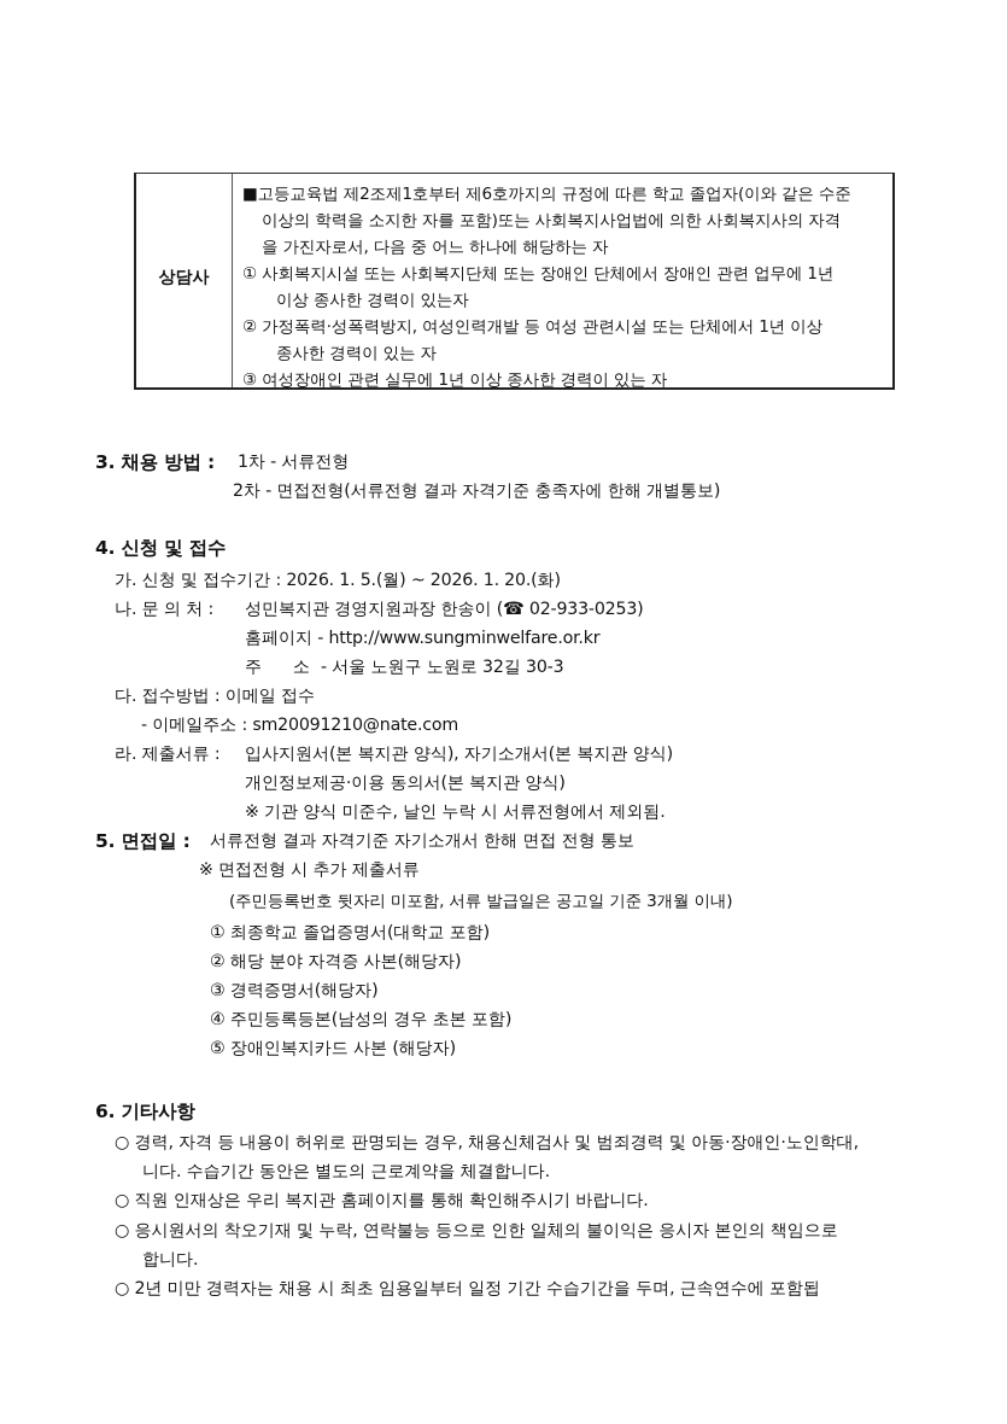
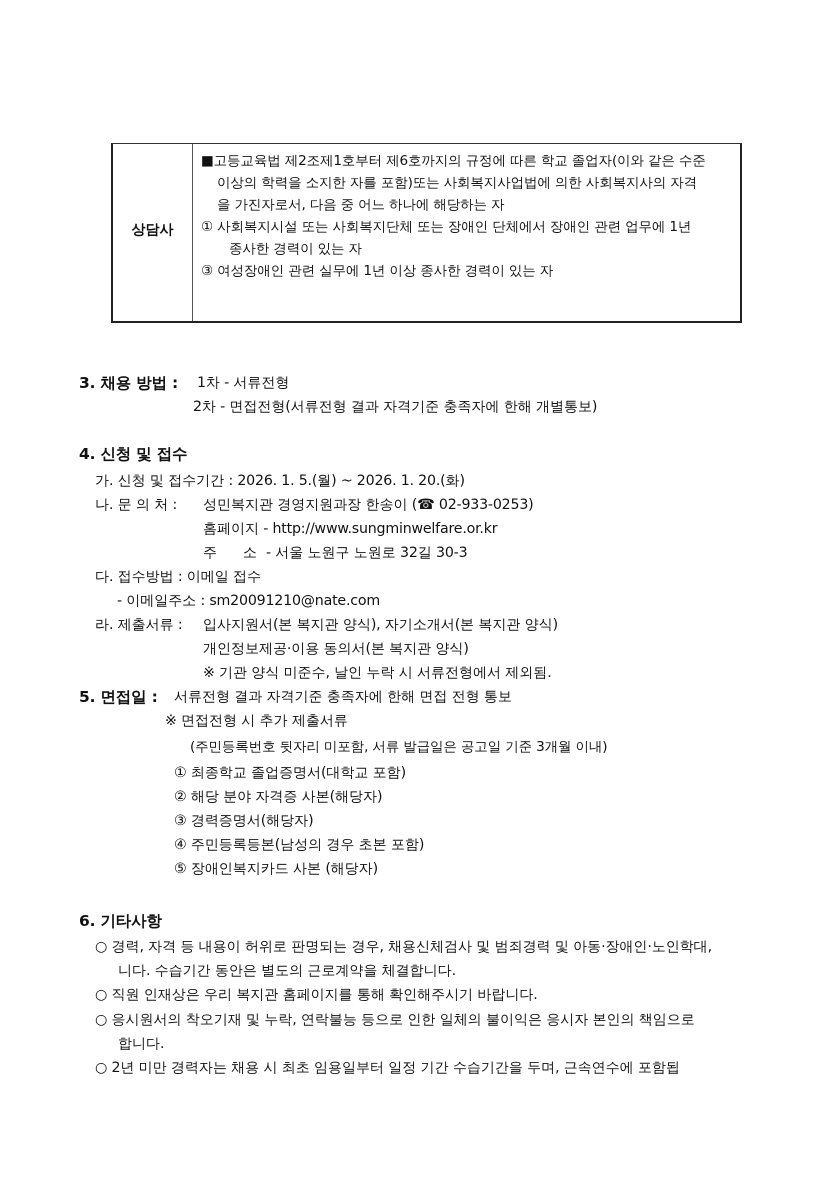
  상담사
  ■고등교육법 제2조제1호부터 제6호까지의 규정에 따른 학교 졸업자(이와 같은 수준
  이상의 학력을 소지한 자를 포함)또는 사회복지사업법에 의한 사회복지사의 자격
  을 가진자로서, 다음 중 어느 하나에 해당하는 자
  ① 사회복지시설 또는 사회복지단체 또는 장애인 단체에서 장애인 관련 업무에 1년
- 이상 종사한 경력이 있는자
- ② 가정폭력·성폭력방지, 여성인력개발 등 여성 관련시설 또는 단체에서 1년 이상
  종사한 경력이 있는 자
  ③ 여성장애인 관련 실무에 1년 이상 종사한 경력이 있는 자
  3. 채용 방법 :
  1차 - 서류전형
  2차 - 면접전형(서류전형 결과 자격기준 충족자에 한해 개별통보)
  4. 신청 및 접수
  가. 신청 및 접수기간 : 2026. 1. 5.(월) ~ 2026. 1. 20.(화)
  나. 문 의 처 :
  성민복지관 경영지원과장 한송이 (☎ 02-933-0253)
  홈페이지 - http://www.sungminwelfare.or.kr
  주 소
  - 서울 노원구 노원로 32길 30-3
  다. 접수방법 : 이메일 접수
  - 이메일주소 : sm20091210@nate.com
  라. 제출서류 :
  입사지원서(본 복지관 양식), 자기소개서(본 복지관 양식)
  개인정보제공·이용 동의서(본 복지관 양식)
  ※ 기관 양식 미준수, 날인 누락 시 서류전형에서 제외됨.
  5. 면접일 :
- 서류전형 결과 자격기준 자기소개서 한해 면접 전형 통보
+ 서류전형 결과 자격기준 충족자에 한해 면접 전형 통보
  ※ 면접전형 시 추가 제출서류
  (주민등록번호 뒷자리 미포함, 서류 발급일은 공고일 기준 3개월 이내)
  ① 최종학교 졸업증명서(대학교 포함)
  ② 해당 분야 자격증 사본(해당자)
  ③ 경력증명서(해당자)
  ④ 주민등록등본(남성의 경우 초본 포함)
  ⑤ 장애인복지카드 사본 (해당자)
  6. 기타사항
  ○ 경력, 자격 등 내용이 허위로 판명되는 경우, 채용신체검사 및 범죄경력 및 아동·장애인·노인학대,
  니다. 수습기간 동안은 별도의 근로계약을 체결합니다.
  ○ 직원 인재상은 우리 복지관 홈페이지를 통해 확인해주시기 바랍니다.
  ○ 응시원서의 착오기재 및 누락, 연락불능 등으로 인한 일체의 불이익은 응시자 본인의 책임으로
  합니다.
  ○ 2년 미만 경력자는 채용 시 최초 임용일부터 일정 기간 수습기간을 두며, 근속연수에 포함됩
